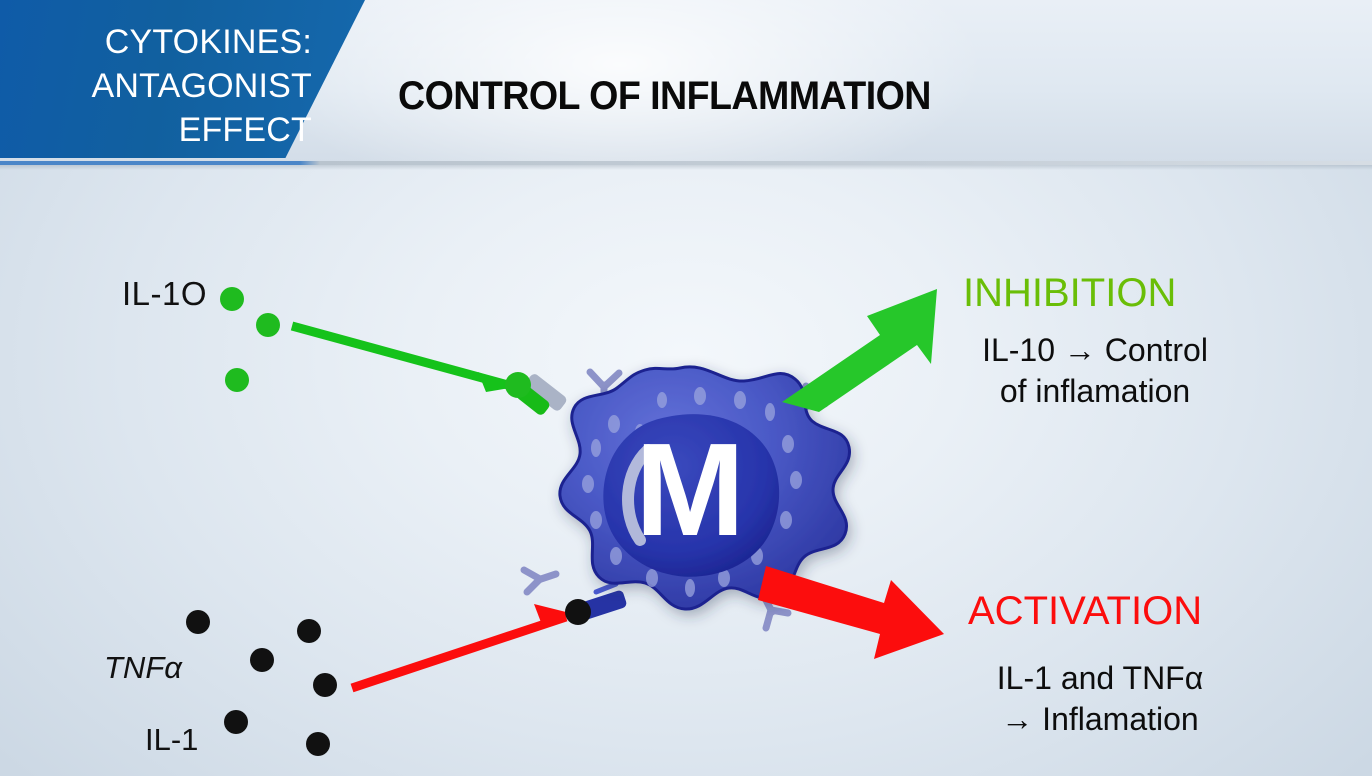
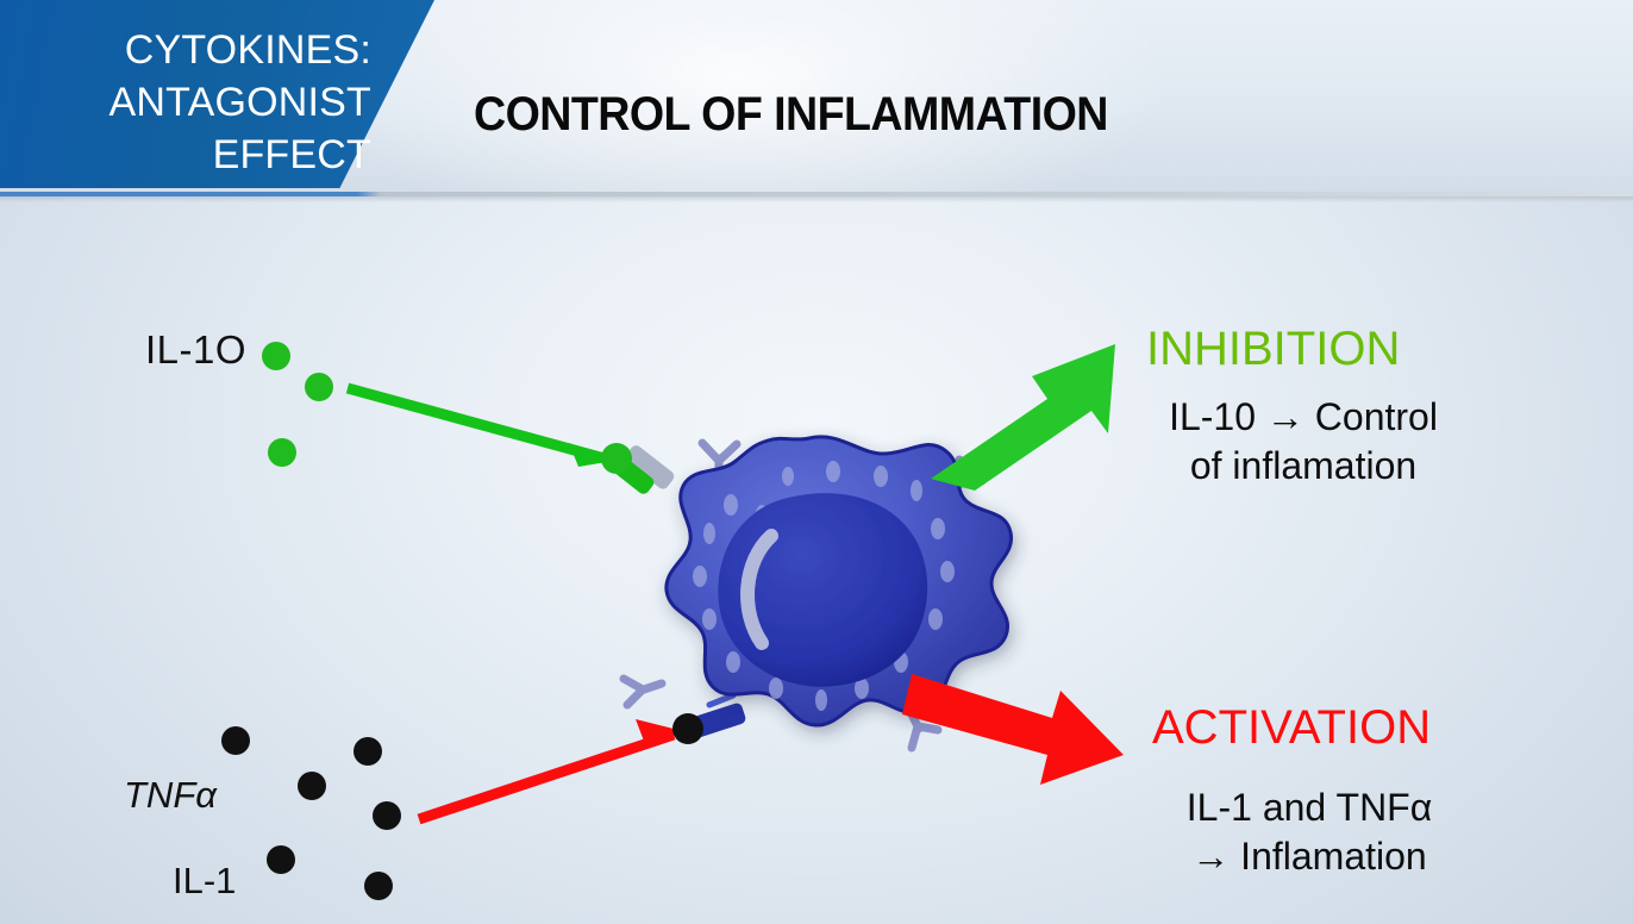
- M
  CYTOKINES:
  ANTAGONIST
  EFFECT
  CONTROL OF INFLAMMATION
  IL-1O
  TNFα
  IL-1
  INHIBITION
  IL-10 → Control
  of inflamation
  ACTIVATION
  IL-1 and TNFα
  → Inflamation
